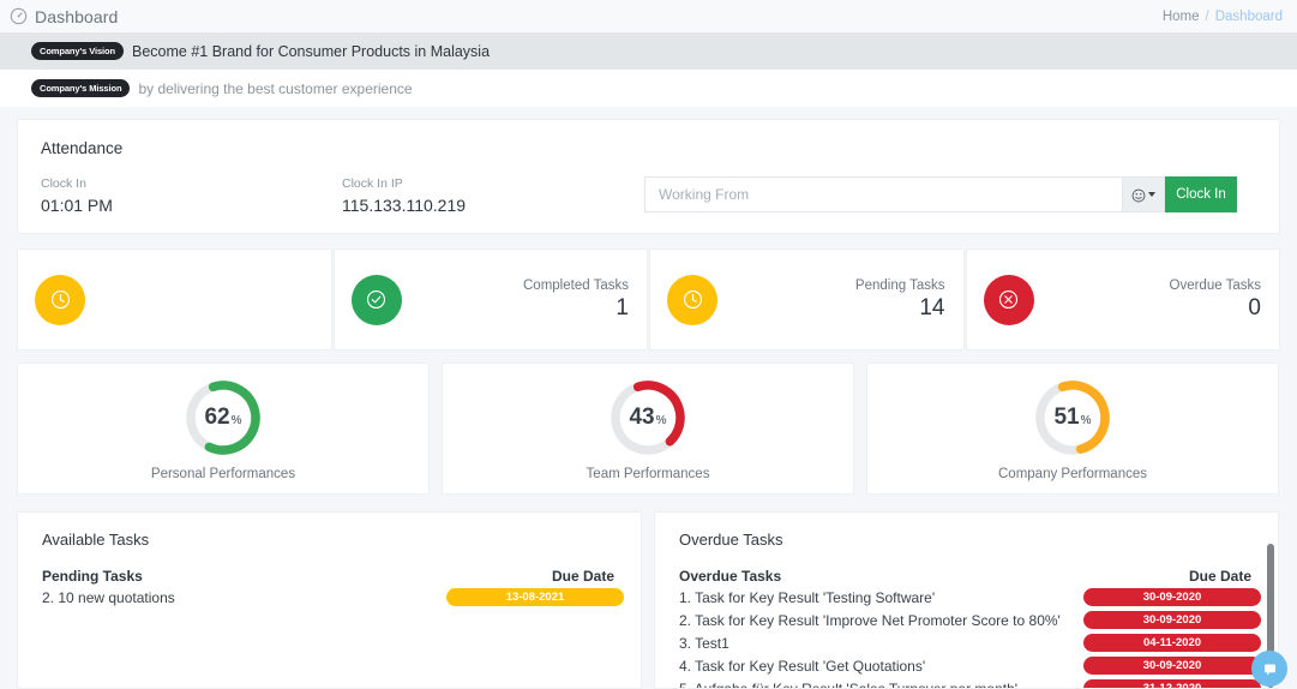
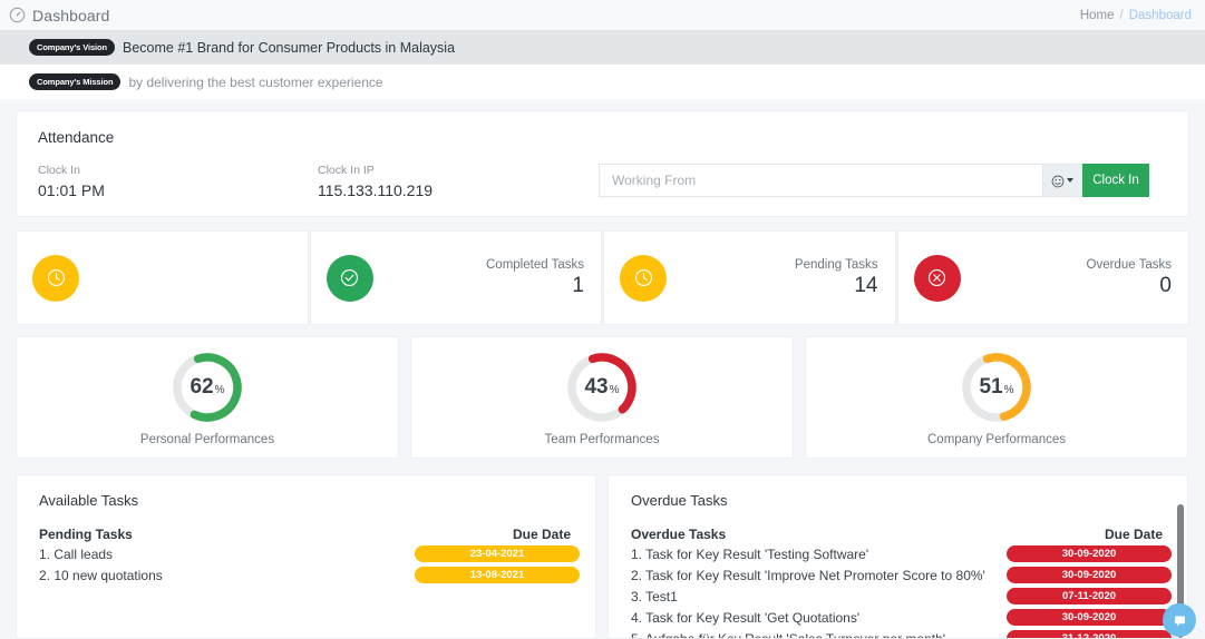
  Dashboard
  Home
  /
  Dashboard
  Company's Vision
  Become #1 Brand for Consumer Products in Malaysia
  Company's Mission
  by delivering the best customer experience
  Attendance
  Clock In
  01:01 PM
  Clock In IP
  115.133.110.219
  Working From
  Clock In
  Completed Tasks
  1
  Pending Tasks
  14
  Overdue Tasks
  0
  62
  %
  Personal Performances
  43
  %
  Team Performances
  51
  %
  Company Performances
  Available Tasks
  Pending Tasks
  Due Date
+ 1. Call leads
+ 23-04-2021
  2. 10 new quotations
  13-08-2021
  Overdue Tasks
  Overdue Tasks
  Due Date
  1. Task for Key Result 'Testing Software'
  30-09-2020
  2. Task for Key Result 'Improve Net Promoter Score to 80%'
  30-09-2020
  3. Test1
- 04-11-2020
+ 07-11-2020
  4. Task for Key Result 'Get Quotations'
  30-09-2020
